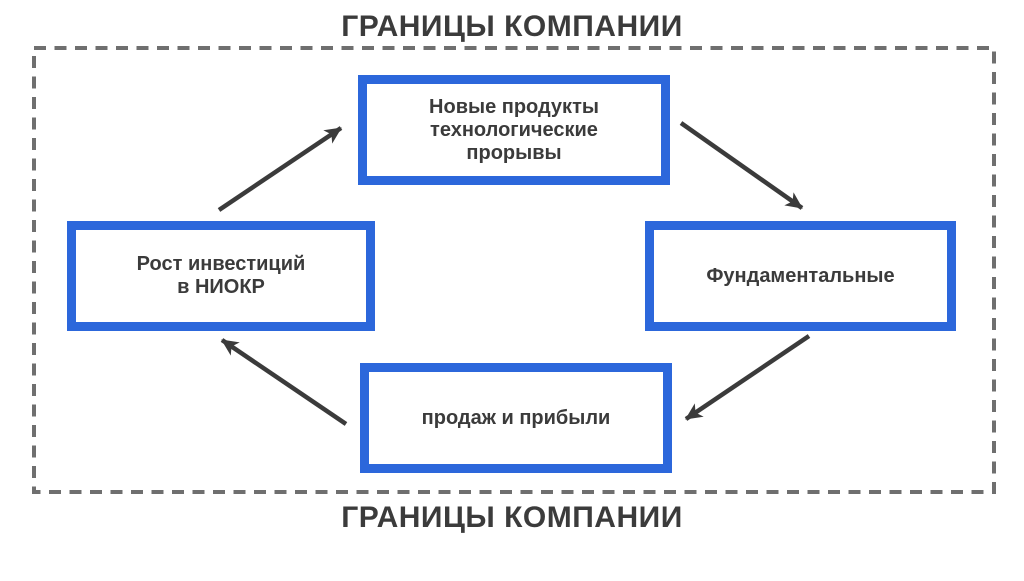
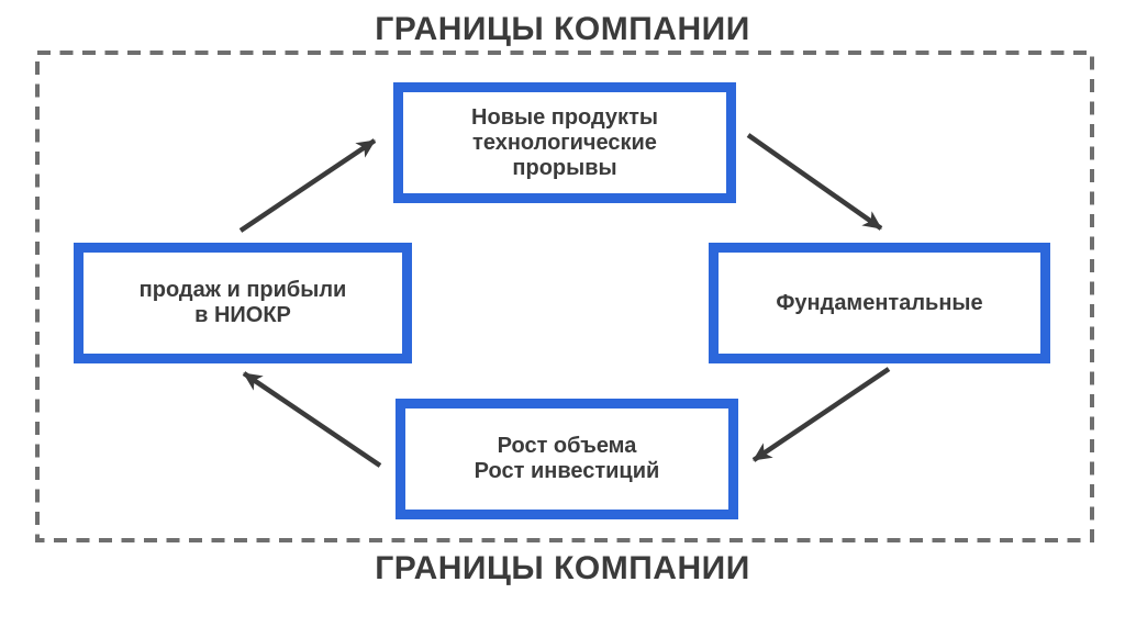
  ГРАНИЦЫ КОМПАНИИ
  Новые продукты
  технологические
  прорывы
- Рост инвестиций
+ продаж и прибыли
  в НИОКР
  Фундаментальные
+ Рост объема
- продаж и прибыли
+ Рост инвестиций
  ГРАНИЦЫ КОМПАНИИ
